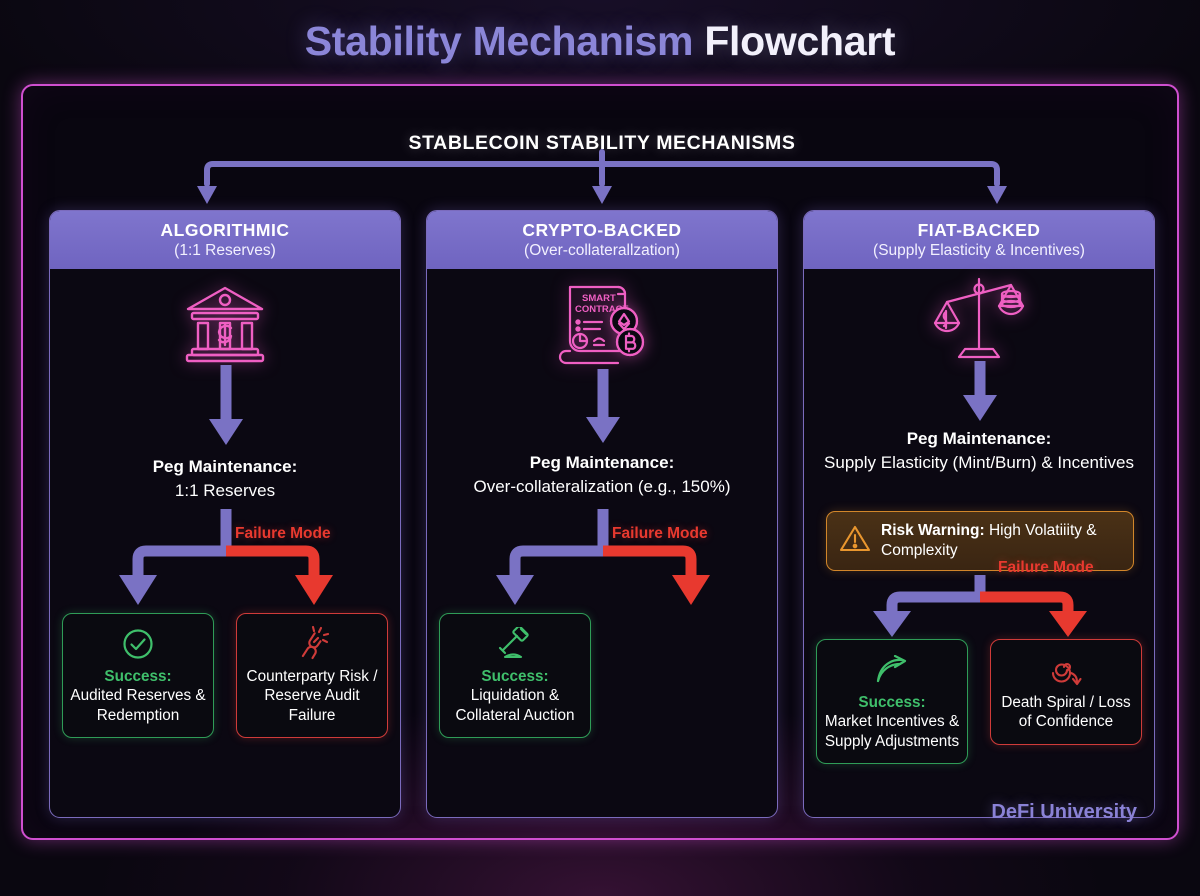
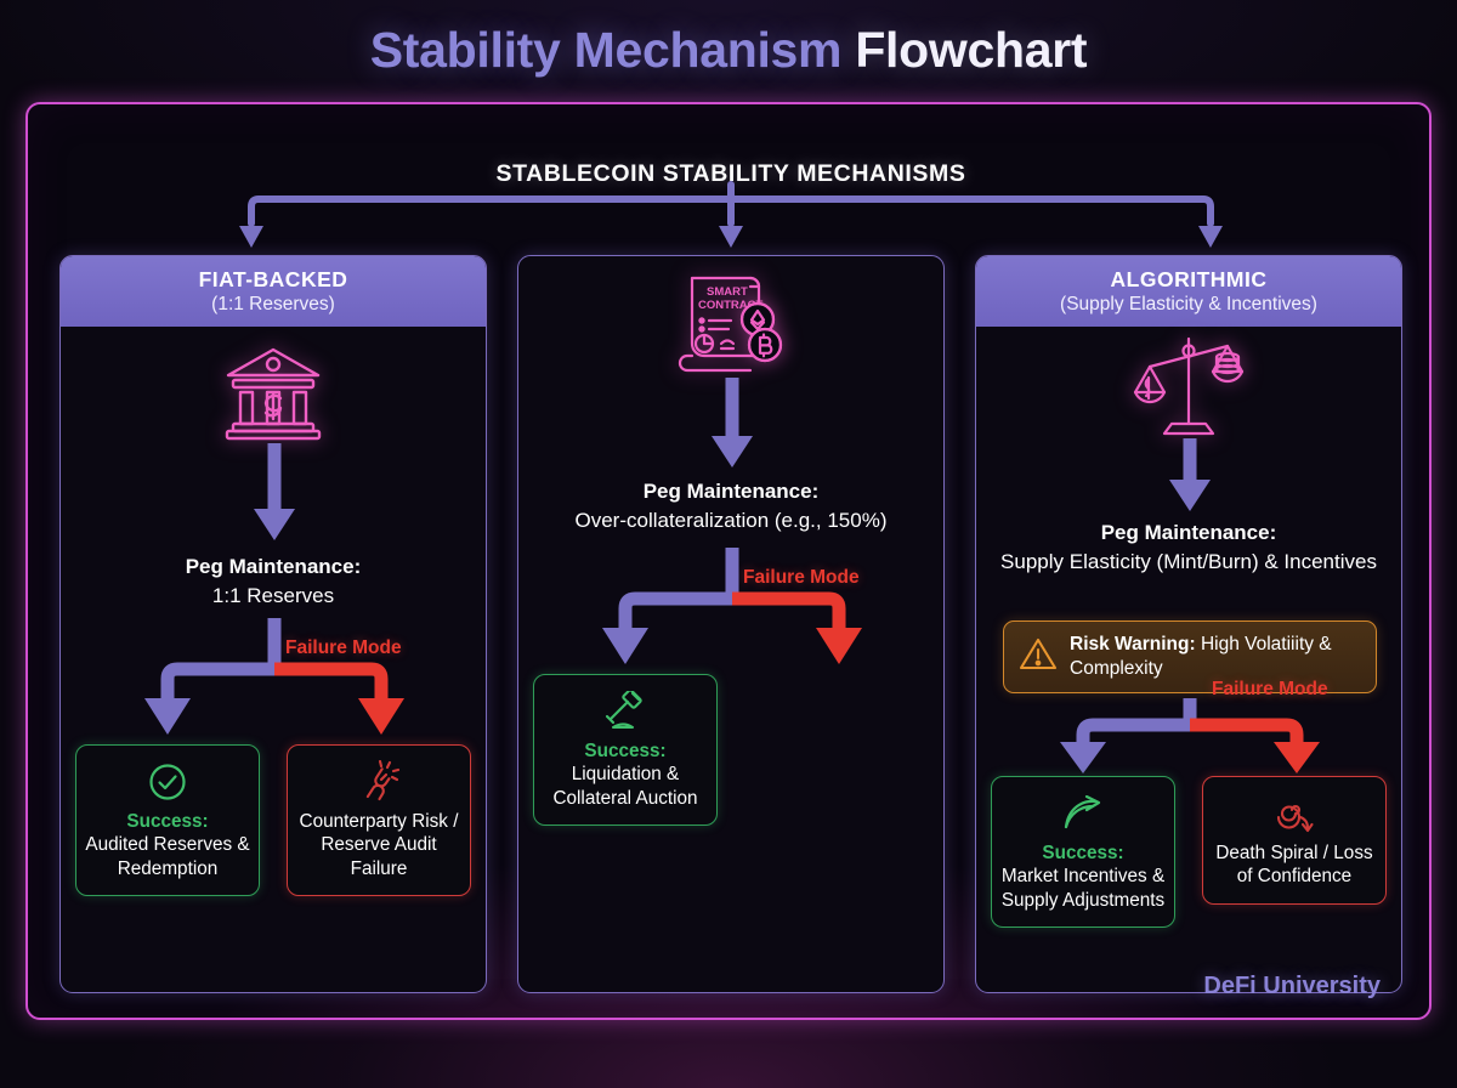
  Stability Mechanism Flowchart
  STABLECOIN STABILITY MECHANISMS
- ALGORITHMIC
+ FIAT-BACKED
  (1:1 Reserves)
  Peg Maintenance:
  1:1 Reserves
  Failure Mode
  Success:
  Audited Reserves & Redemption
  Counterparty Risk / Reserve Audit Failure
- CRYPTO-BACKED
- (Over-collaterallzation)
  SMART
  CONTRA
  Peg Maintenance:
  Over-collateralization (e.g., 150%)
  Failure Mode
  Success:
  Liquidation & Collateral Auction
- FIAT-BACKED
+ ALGORITHMIC
  (Supply Elasticity & Incentives)
  Peg Maintenance:
  Supply Elasticity (Mint/Burn) & Incentives
  Risk Warning: High Volatiiity & Complexity
  Failure Mode
  Success:
  Market Incentives & Supply Adjustments
  Death Spiral / Loss of Confidence
  DeFi University
